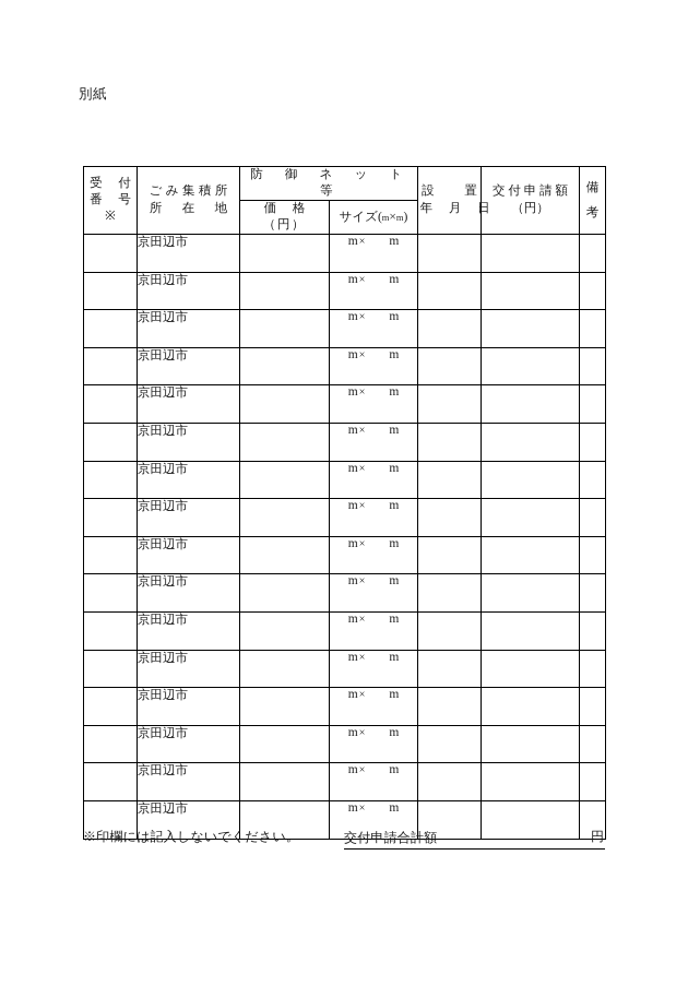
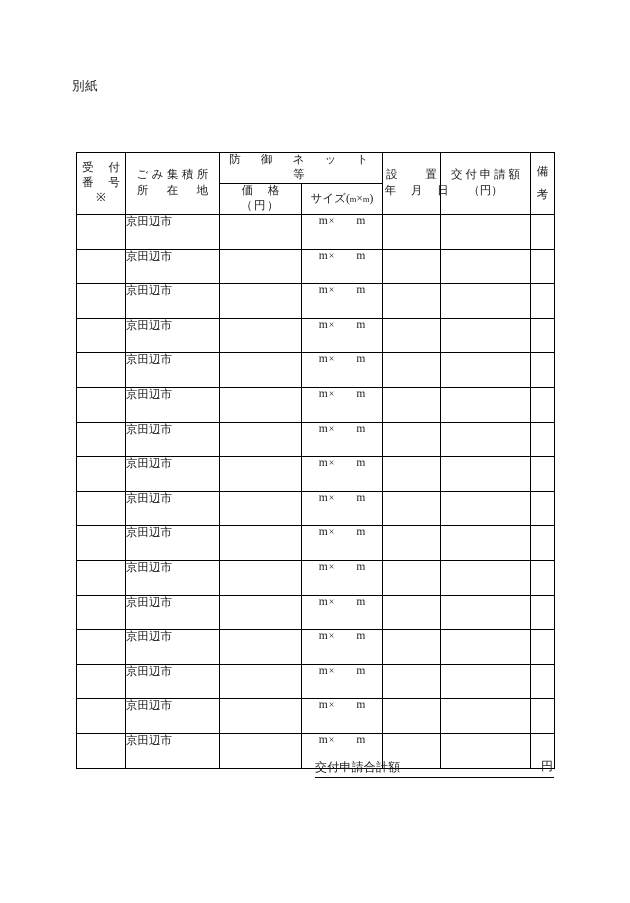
  別紙
  受 付 番 号 ※	ごみ集積所 所 在 地	防 御 ネ ッ ト 等	設 置 年 月 日	交 付 申 請 額 （円）	備 考
  価 格 （円）	サイズ(m×m)
  	京田辺市		m× m
  	京田辺市		m× m
  	京田辺市		m× m
  	京田辺市		m× m
  	京田辺市		m× m
  	京田辺市		m× m
  	京田辺市		m× m
  	京田辺市		m× m
  	京田辺市		m× m
  	京田辺市		m× m
  	京田辺市		m× m
  	京田辺市		m× m
  	京田辺市		m× m
  	京田辺市		m× m
  	京田辺市		m× m
  	京田辺市		m× m
- ※印欄には記入しないでください。
  交付申請合計額
  円
